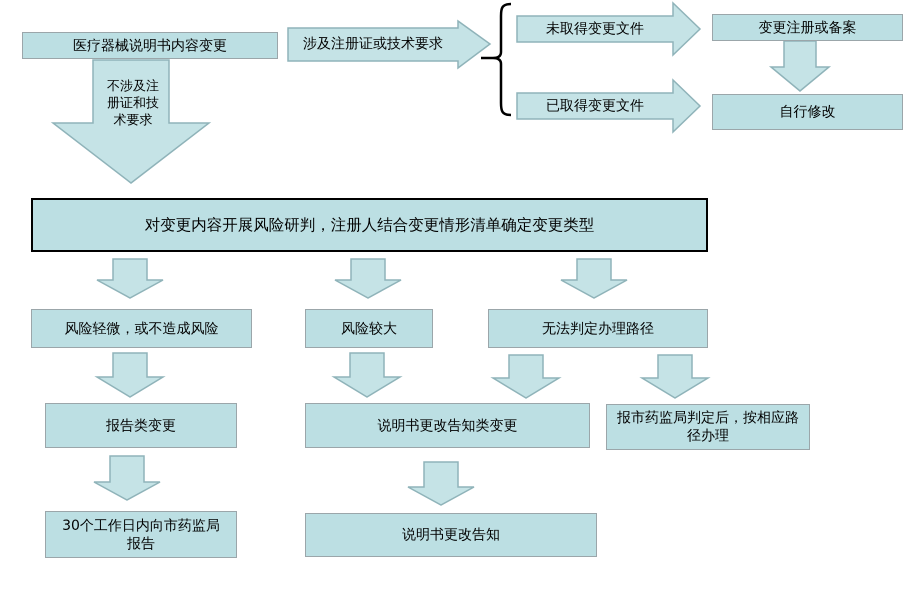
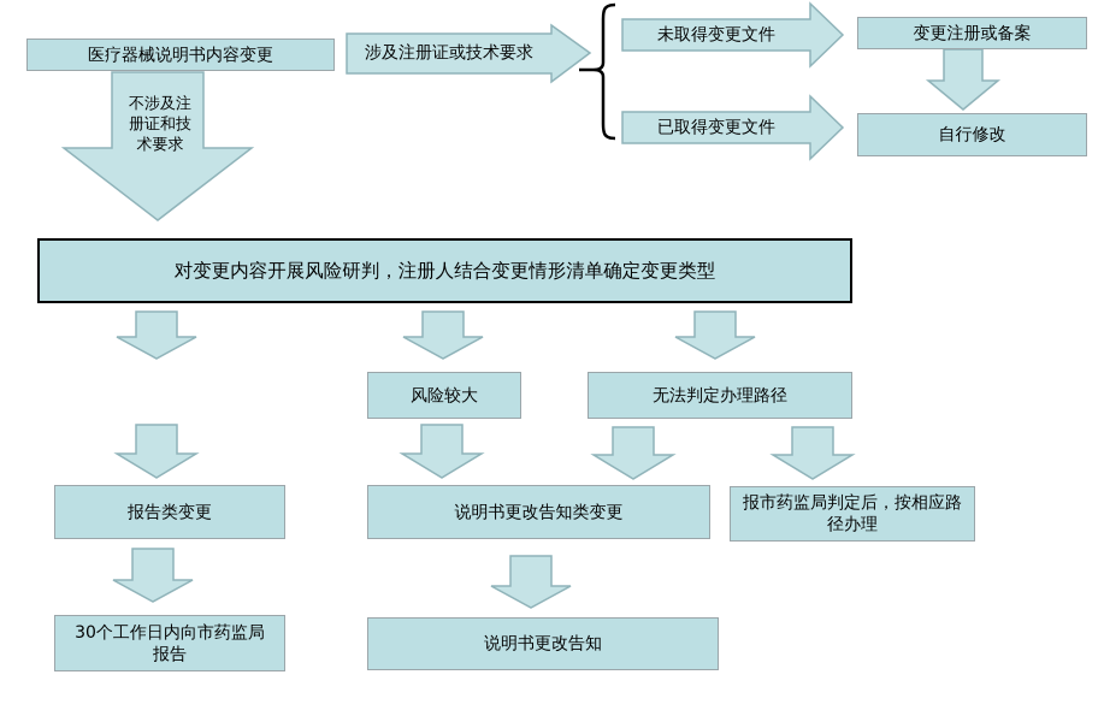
  医疗器械说明书内容变更
  变更注册或备案
  自行修改
  对变更内容开展风险研判，注册人结合变更情形清单确定变更类型
- 风险轻微，或不造成风险
  风险较大
  无法判定办理路径
  报告类变更
  说明书更改告知类变更
  报市药监局判定后，按相应路
  径办理
  30个工作日内向市药监局
  报告
  说明书更改告知
  涉及注册证或技术要求
  不涉及注
  册证和技
  术要求
  未取得变更文件
  已取得变更文件
